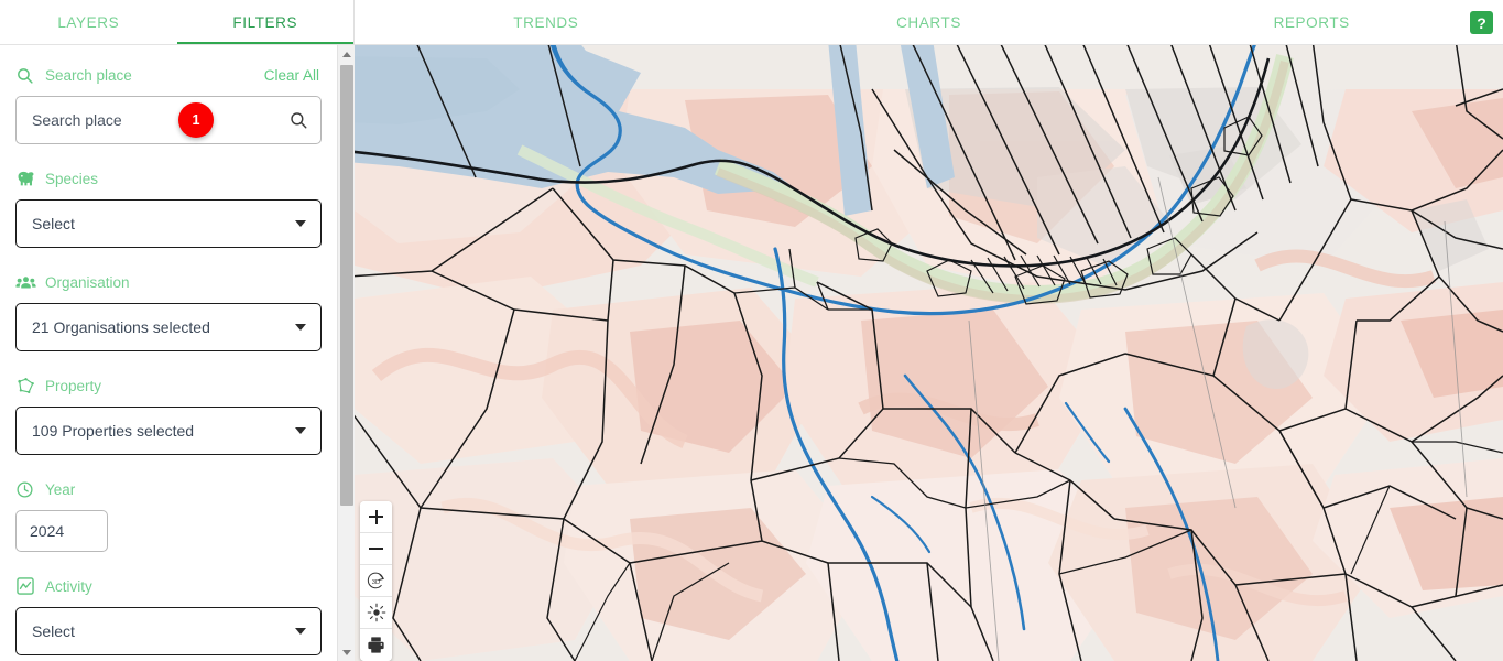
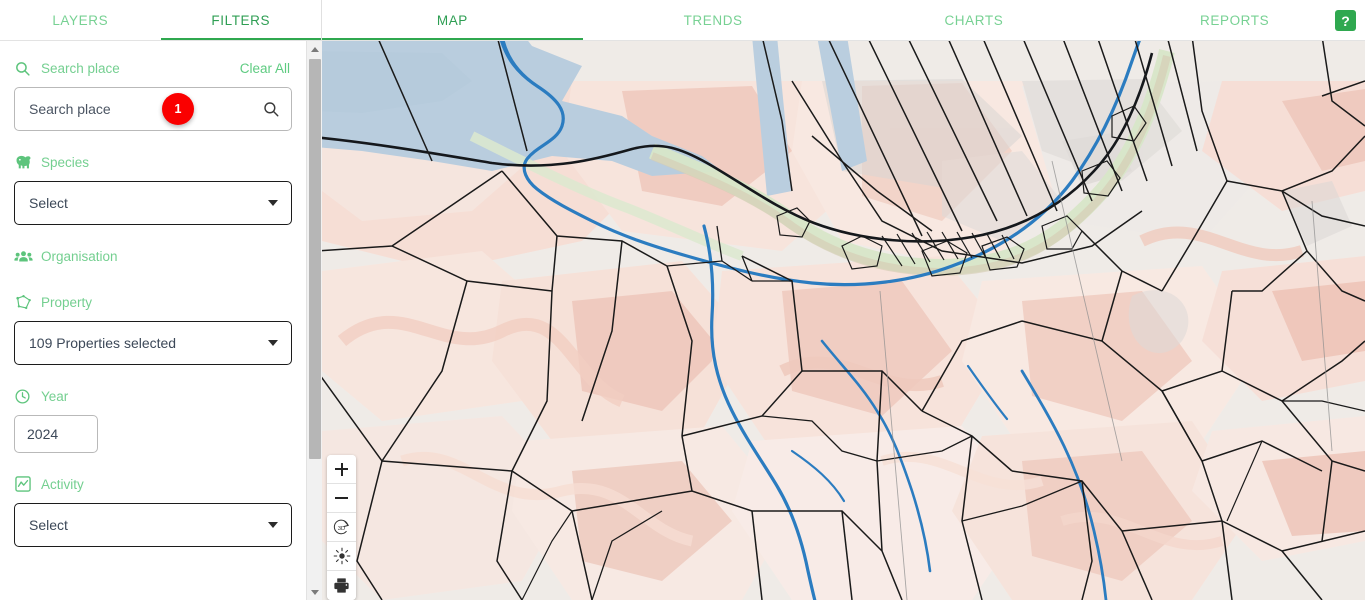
  LAYERS
  FILTERS
+ MAP
  TRENDS
  CHARTS
  REPORTS
  ?
  Search place
  Clear All
  Search place
  1
  Species
  Select
  Organisation
- 21 Organisations selected
  Property
  109 Properties selected
  Year
  2024
  Activity
  Select
